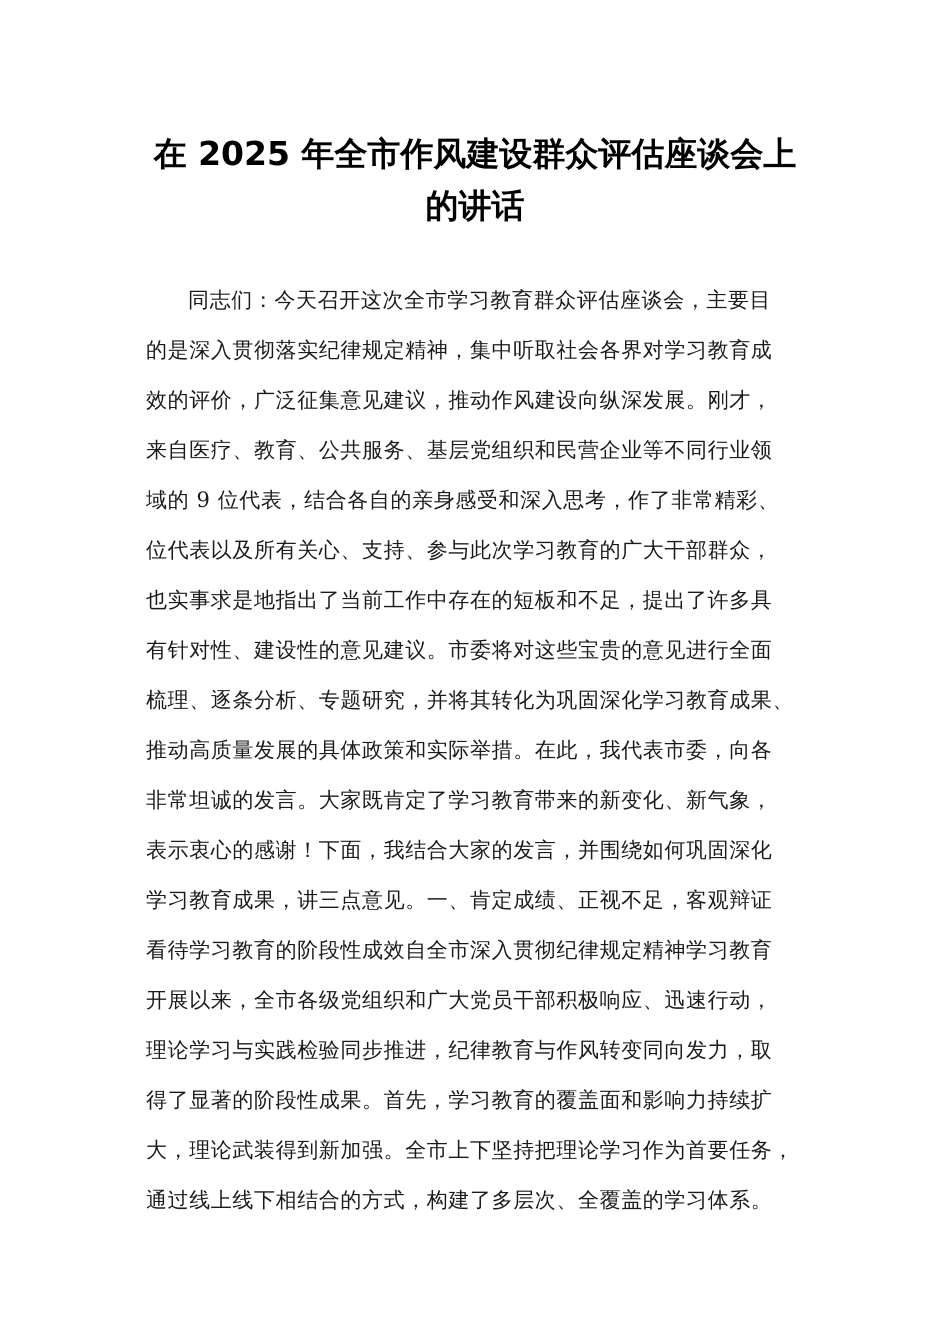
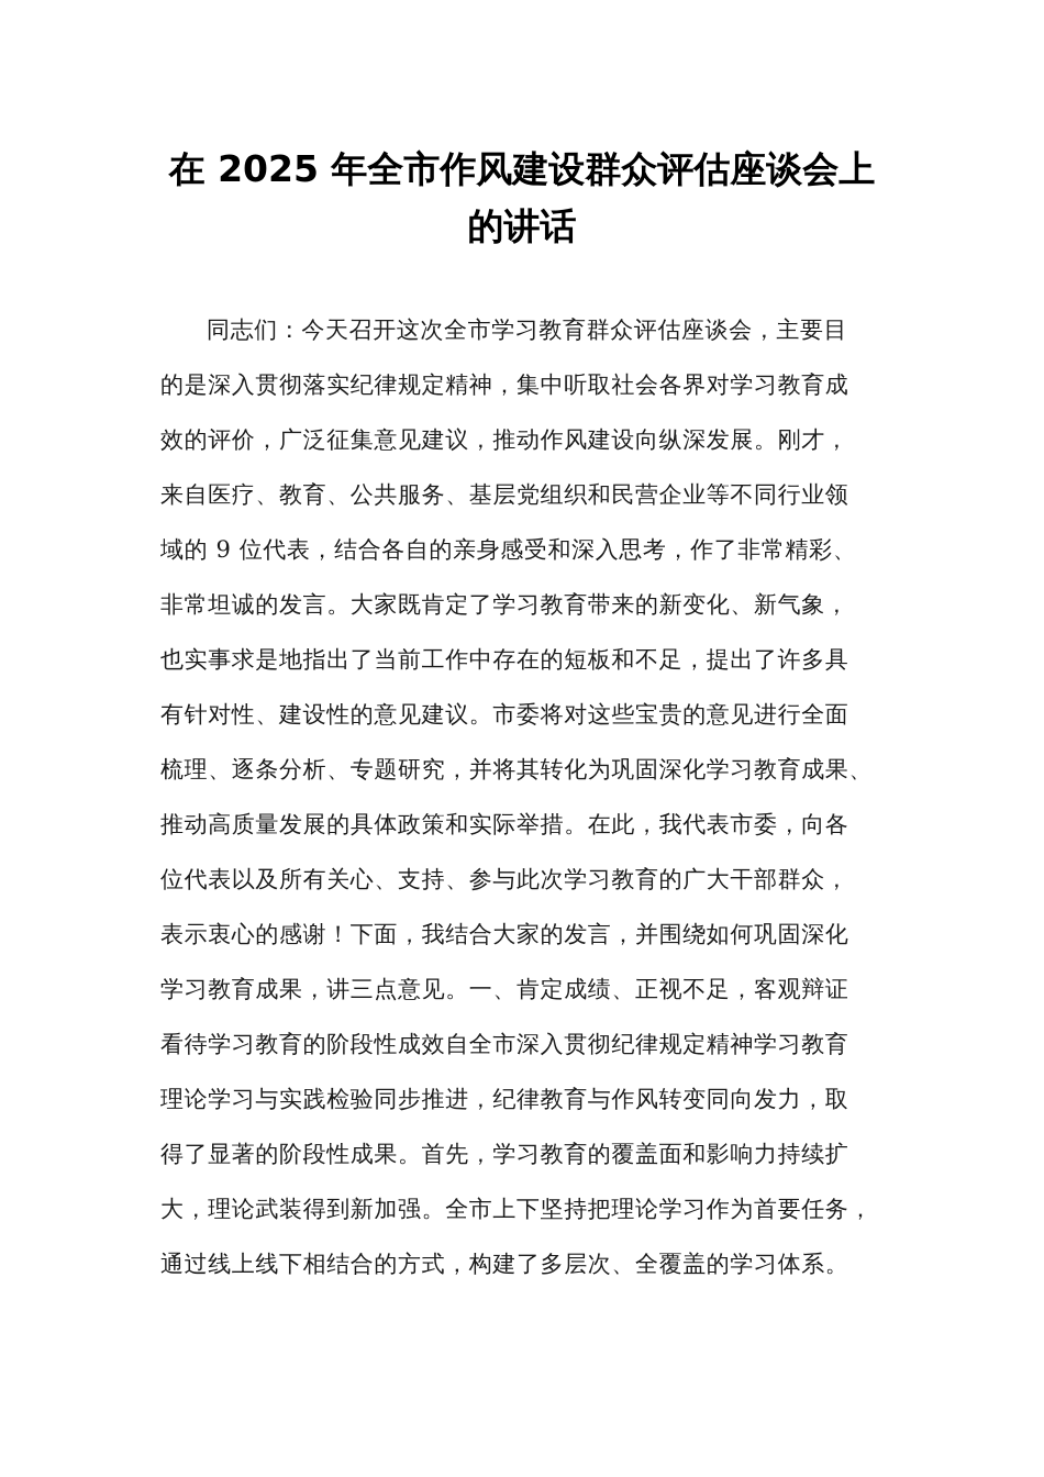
  在 2025 年全市作风建设群众评估座谈会上
  的讲话
  同志们：今天召开这次全市学习教育群众评估座谈会，主要目
  的是深入贯彻落实纪律规定精神，集中听取社会各界对学习教育成
  效的评价，广泛征集意见建议，推动作风建设向纵深发展。刚才，
  来自医疗、教育、公共服务、基层党组织和民营企业等不同行业领
  域的 9 位代表，结合各自的亲身感受和深入思考，作了非常精彩、
- 位代表以及所有关心、支持、参与此次学习教育的广大干部群众，
+ 非常坦诚的发言。大家既肯定了学习教育带来的新变化、新气象，
  也实事求是地指出了当前工作中存在的短板和不足，提出了许多具
  有针对性、建设性的意见建议。市委将对这些宝贵的意见进行全面
  梳理、逐条分析、专题研究，并将其转化为巩固深化学习教育成果、
  推动高质量发展的具体政策和实际举措。在此，我代表市委，向各
- 非常坦诚的发言。大家既肯定了学习教育带来的新变化、新气象，
+ 位代表以及所有关心、支持、参与此次学习教育的广大干部群众，
  表示衷心的感谢！下面，我结合大家的发言，并围绕如何巩固深化
  学习教育成果，讲三点意见。一、肯定成绩、正视不足，客观辩证
  看待学习教育的阶段性成效自全市深入贯彻纪律规定精神学习教育
- 开展以来，全市各级党组织和广大党员干部积极响应、迅速行动，
  理论学习与实践检验同步推进，纪律教育与作风转变同向发力，取
  得了显著的阶段性成果。首先，学习教育的覆盖面和影响力持续扩
  大，理论武装得到新加强。全市上下坚持把理论学习作为首要任务，
  通过线上线下相结合的方式，构建了多层次、全覆盖的学习体系。
